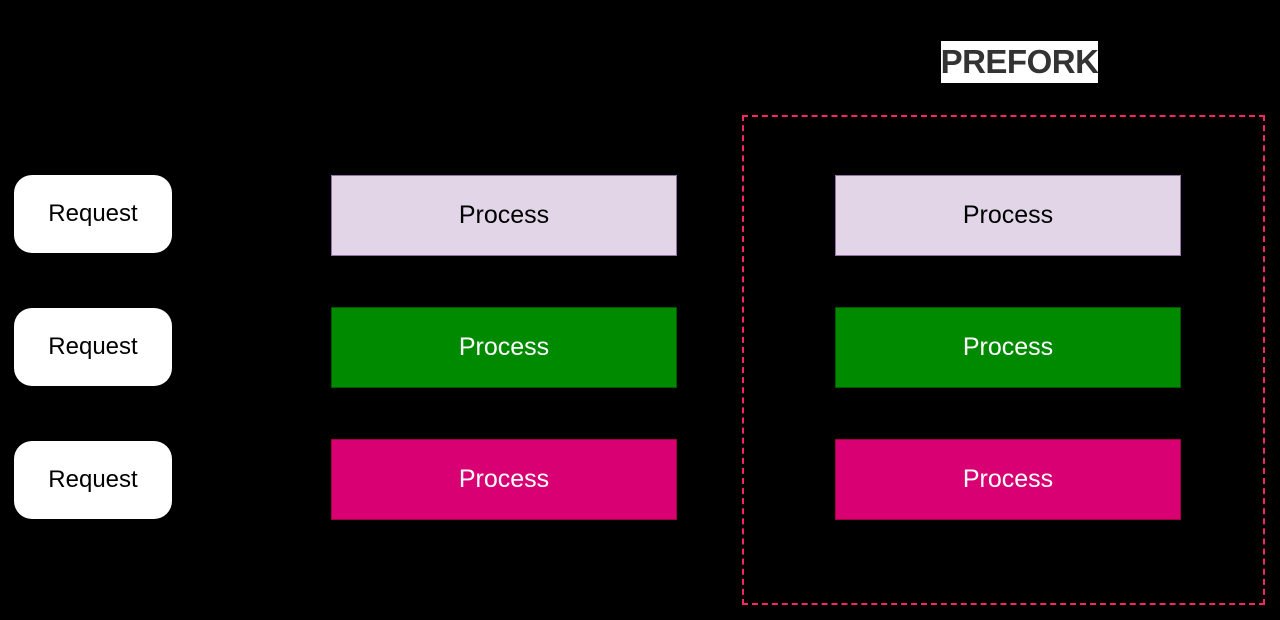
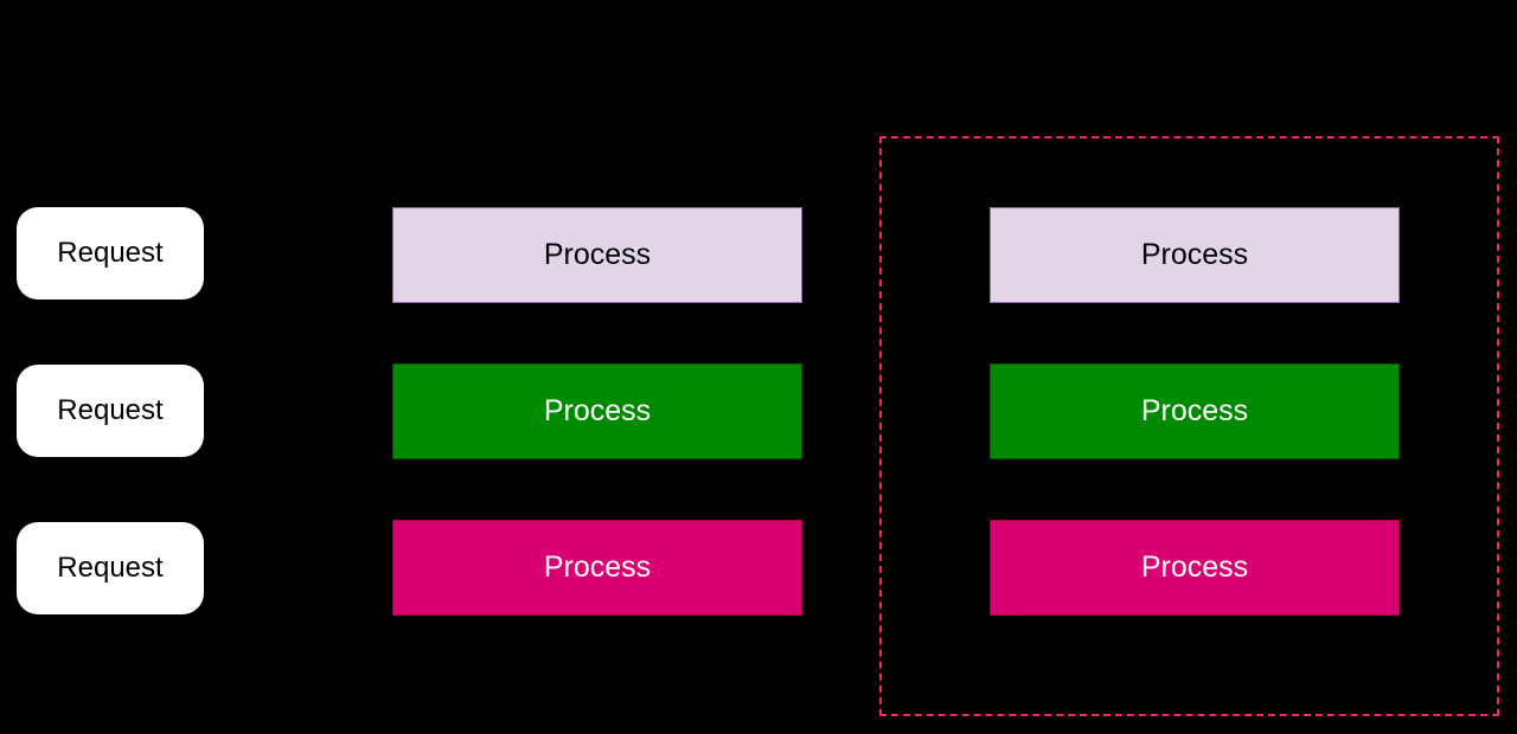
- PREFORK
  Request
  Request
  Request
  Process
  Process
  Process
  Process
  Process
  Process
